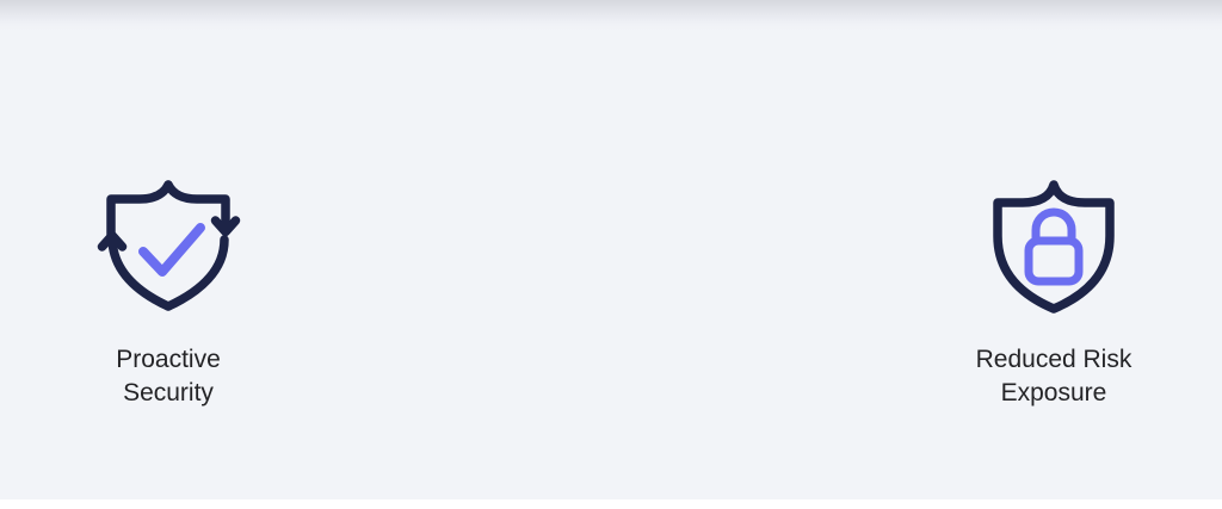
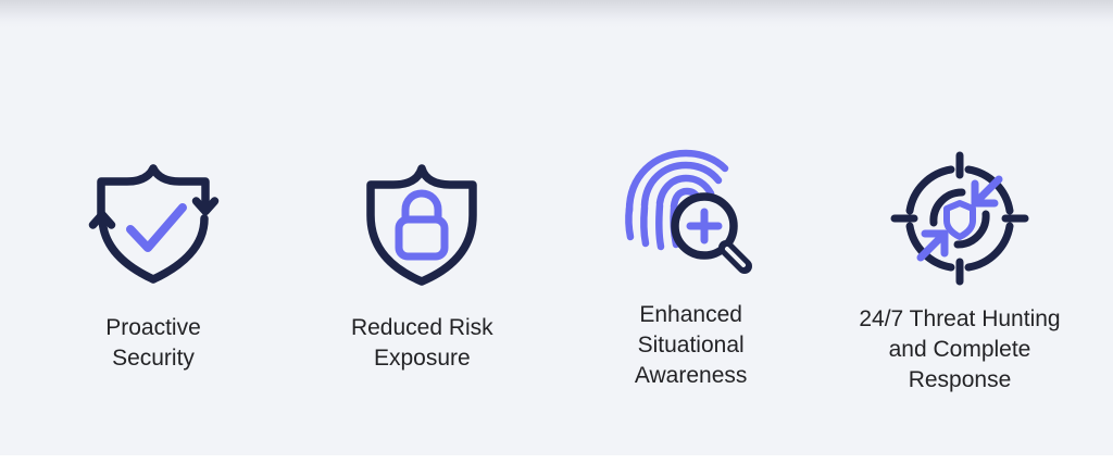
  Proactive
  Security
  Reduced Risk
  Exposure
+ Enhanced
+ Situational
+ Awareness
+ 24/7 Threat Hunting
+ and Complete
+ Response
